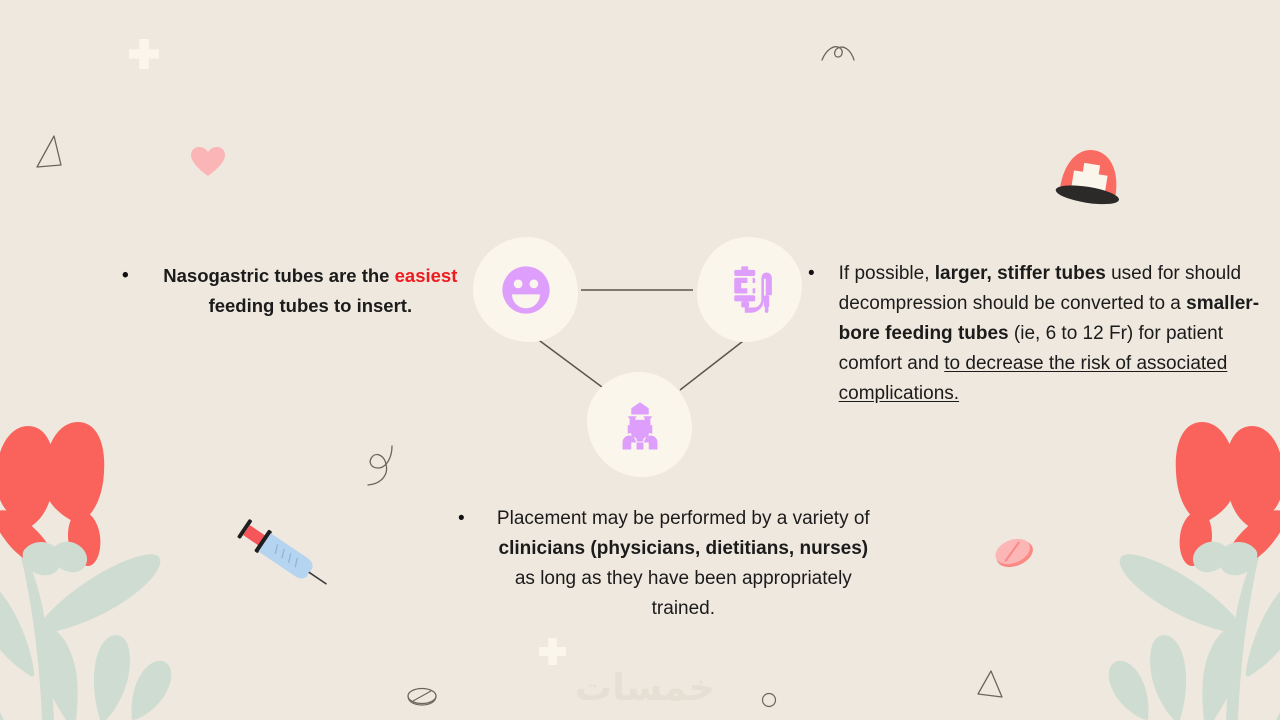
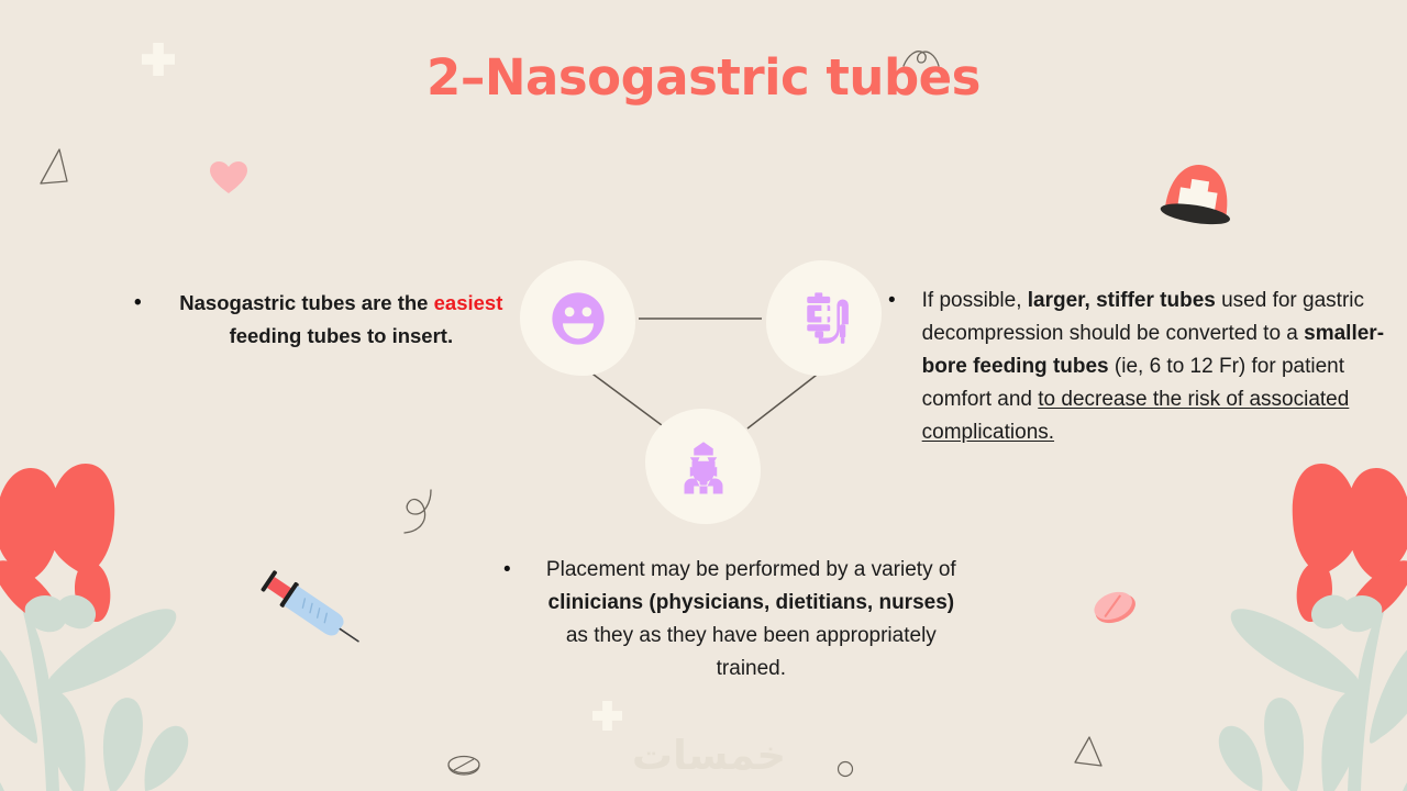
+ 2–Nasogastric tubes
  •
  Nasogastric tubes are the easiest feeding tubes to insert.
  •
- If possible, larger, stiffer tubes used for should decompression should be converted to a smaller-bore feeding tubes (ie, 6 to 12 Fr) for patient comfort and to decrease the risk of associated complications.
+ If possible, larger, stiffer tubes used for gastric decompression should be converted to a smaller-bore feeding tubes (ie, 6 to 12 Fr) for patient comfort and to decrease the risk of associated complications.
  •
- Placement may be performed by a variety of clinicians (physicians, dietitians, nurses) as long as they have been appropriately trained.
+ Placement may be performed by a variety of clinicians (physicians, dietitians, nurses) as they as they have been appropriately trained.
